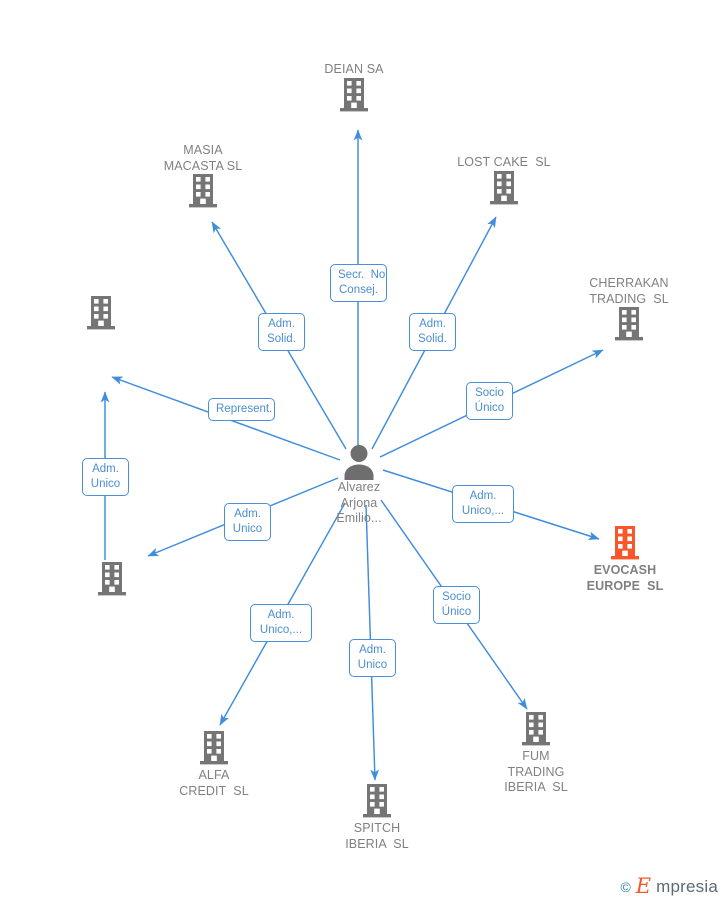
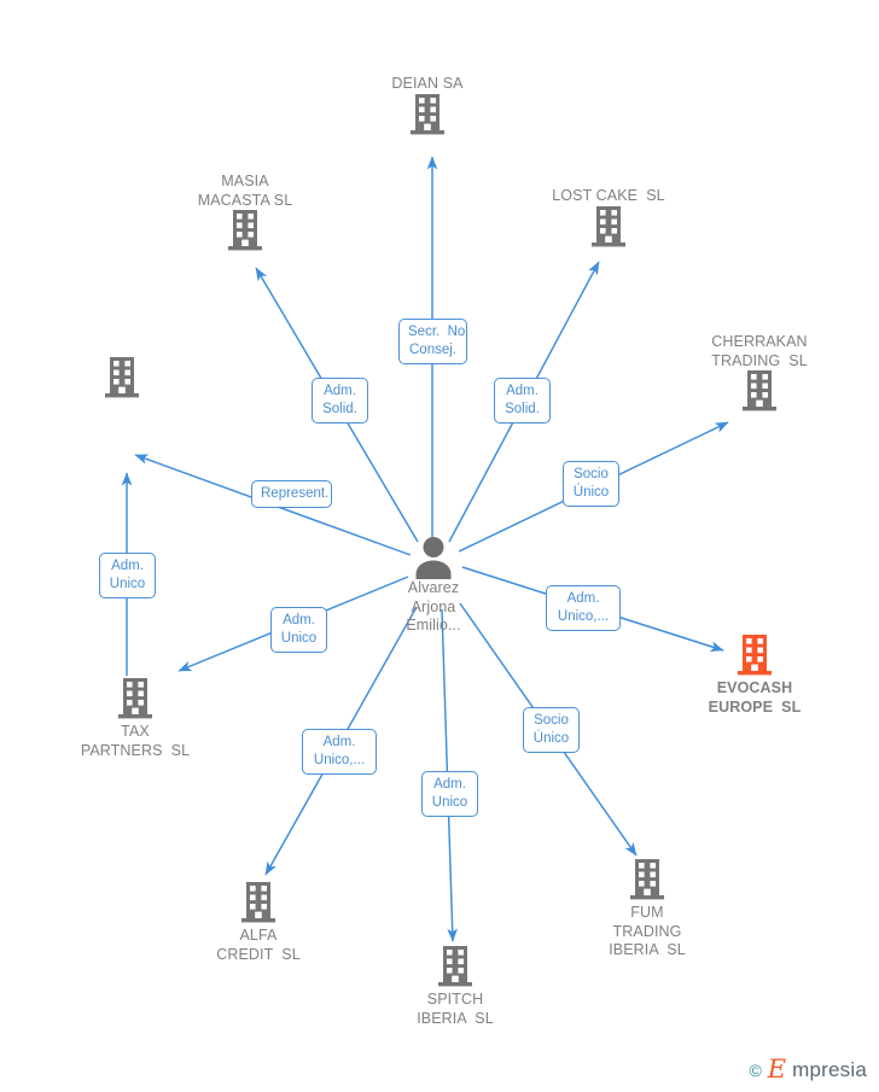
  Alvarez
  Arjona
  Emilio...
  DEIAN SA
  MASIA
  MACASTA SL
  LOST CAKE SL
  CHERRAKAN
  TRADING SL
+ TAX
+ PARTNERS SL
  ALFA
  CREDIT SL
  SPITCH
  IBERIA SL
  FUM
  TRADING
  IBERIA SL
  EVOCASH
  EUROPE SL
  Secr. No
  Consej.
  Adm.
  Solid.
  Adm.
  Solid.
  Socio
  Único
  Represent.
  Adm.
  Unico
  Adm.
  Unico
  Adm.
  Unico,...
  Adm.
  Unico,...
  Adm.
  Unico
  Socio
  Único
  ©
  E
  mpresia
